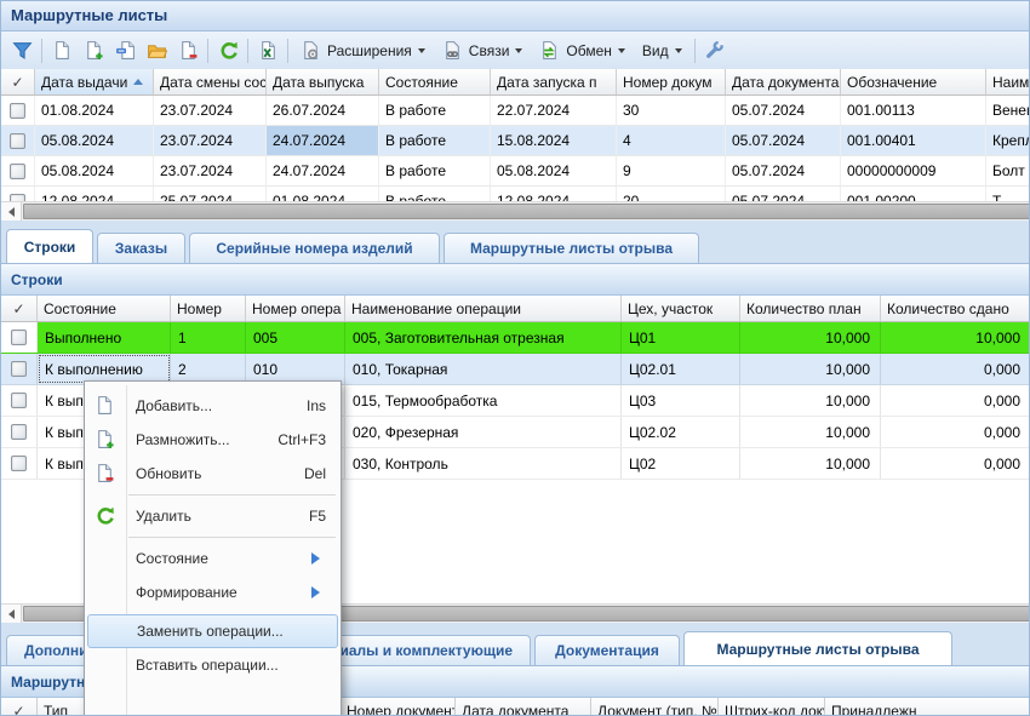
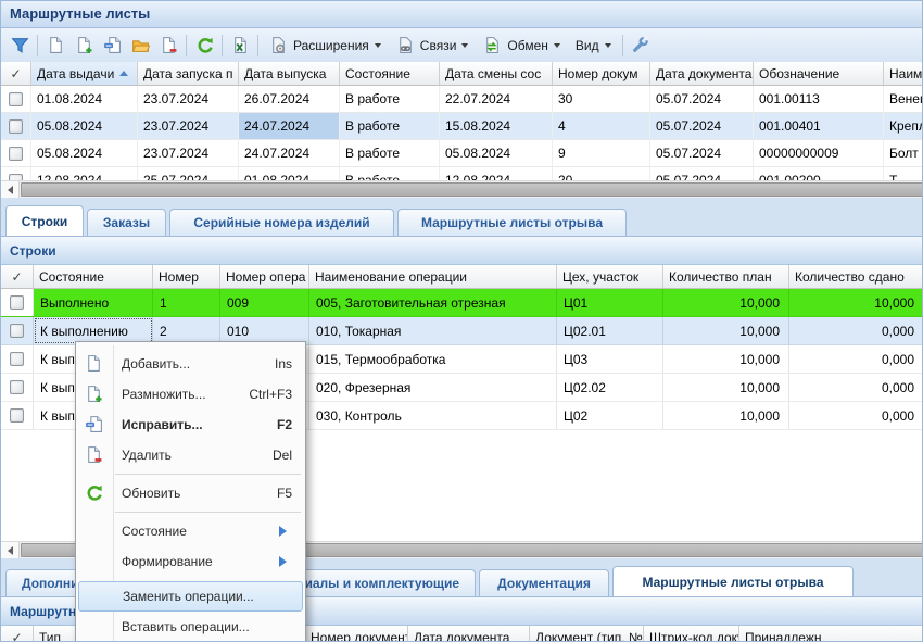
  Маршрутные листы
  Расширения
  Связи
  Обмен
  Вид
  ✓
  Дата выдачи
- Дата смены сос
+ Дата запуска п
  Дата выпуска
  Состояние
- Дата запуска п
+ Дата смены сос
  Номер докум
  Дата документа
  Обозначение
  01.08.2024
  23.07.2024
  26.07.2024
  В работе
  22.07.2024
  30
  05.07.2024
  001.00113
  05.08.2024
  23.07.2024
  24.07.2024
  В работе
  15.08.2024
  4
  05.07.2024
  001.00401
  05.08.2024
  23.07.2024
  24.07.2024
  В работе
  05.08.2024
  9
  05.07.2024
  00000000009
  Болт
  Строки
  Заказы
  Серийные номера изделий
  Маршрутные листы отрыва
  Строки
  ✓
  Состояние
  Номер
  Номер опера
  Наименование операции
  Цех, участок
  Количество план
  Количество сдано
  Выполнено
  1
- 005
+ 009
  005, Заготовительная отрезная
  Ц01
  10,000
  10,000
  К выполнению
  2
  010
  010, Токарная
  Ц02.01
  10,000
  0,000
  015, Термообработка
  Ц03
  10,000
  0,000
  020, Фрезерная
  Ц02.02
  10,000
  0,000
  030, Контроль
  Ц02
  10,000
  0,000
  иалы и комплектующие
  Документация
  Маршрутные листы отрыва
  ✓
  Тип
  Номер документ
  Дата документа
  Документ (тип, №
  Штрих-код док
  Принадлежн
  Добавить...
  Ins
  Размножить...
  Ctrl+F3
+ Исправить...
+ F2
- Обновить
+ Удалить
  Del
- Удалить
+ Обновить
  F5
  Состояние
  Формирование
  Заменить операции...
  Вставить операции...
